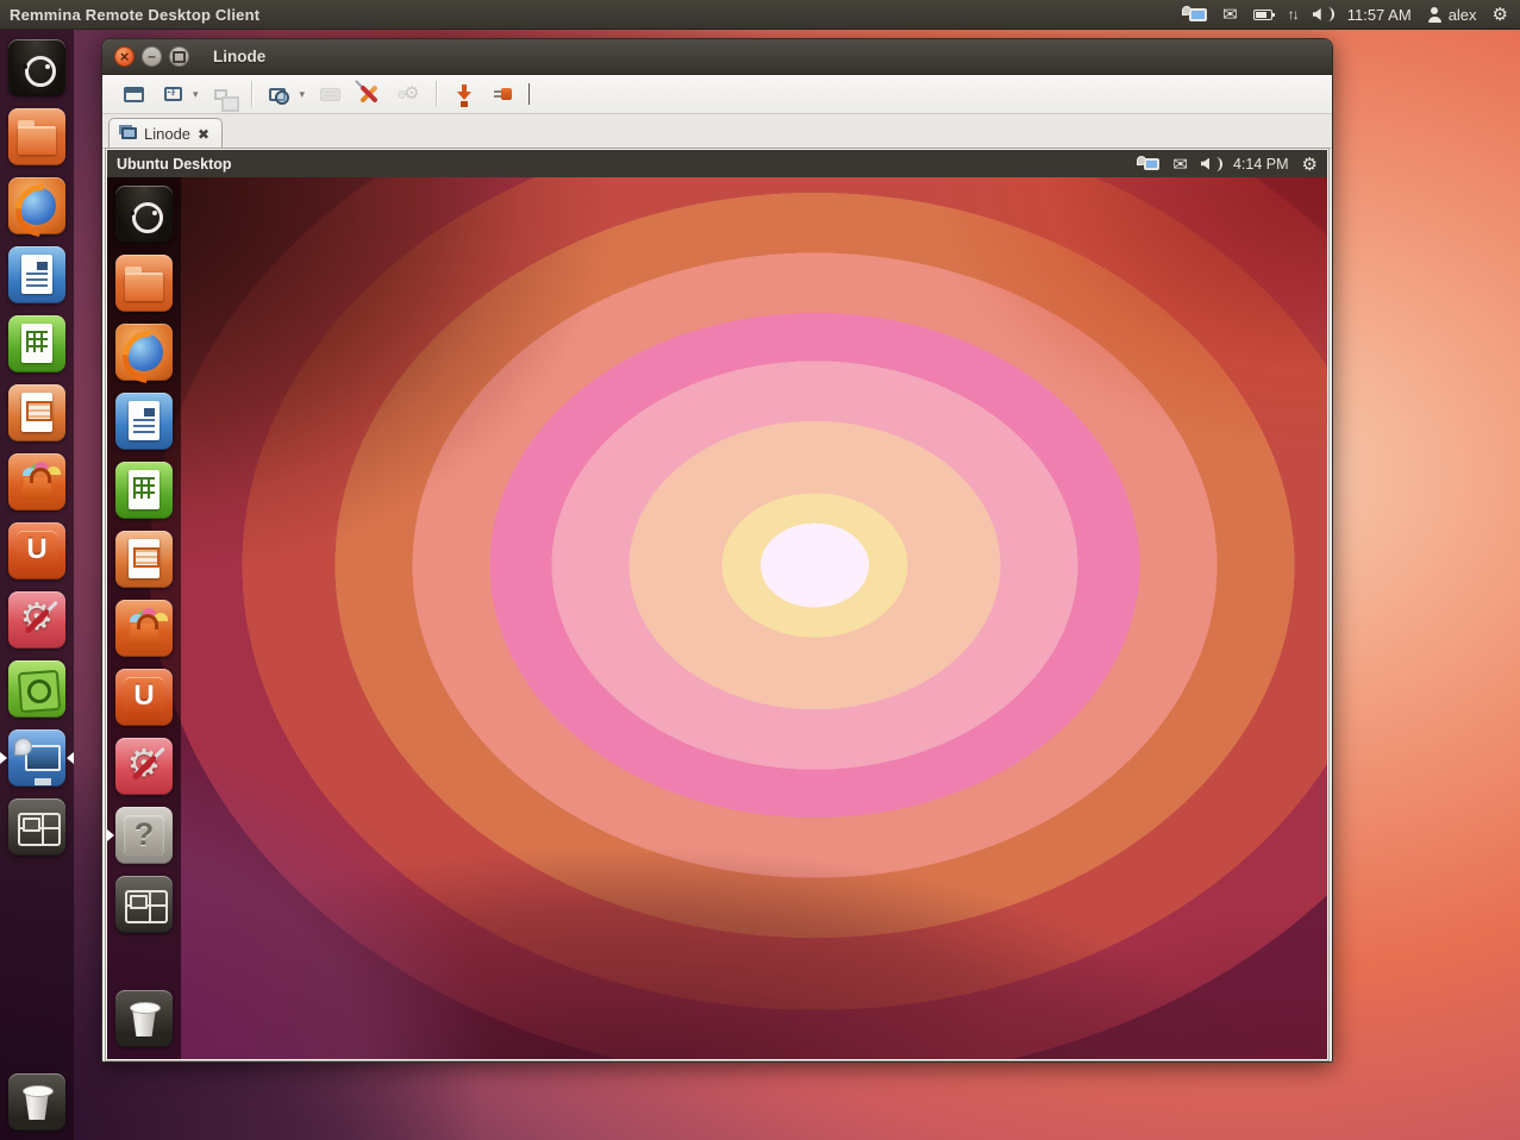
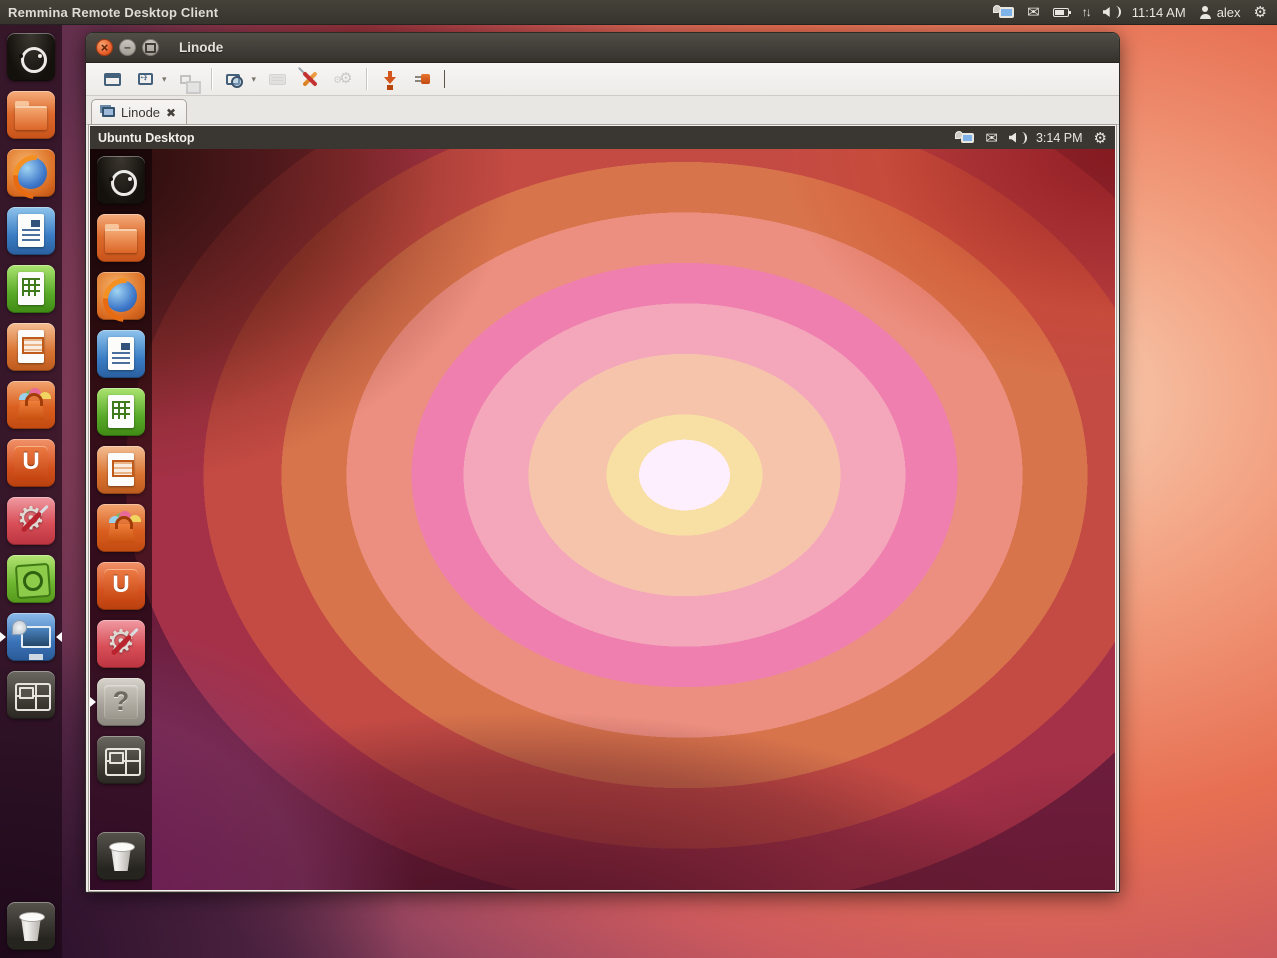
  Remmina Remote Desktop Client
- 11:57 AM
+ 11:14 AM
  alex
  Linode
  Linode
  Ubuntu Desktop
- 4:14 PM
+ 3:14 PM
